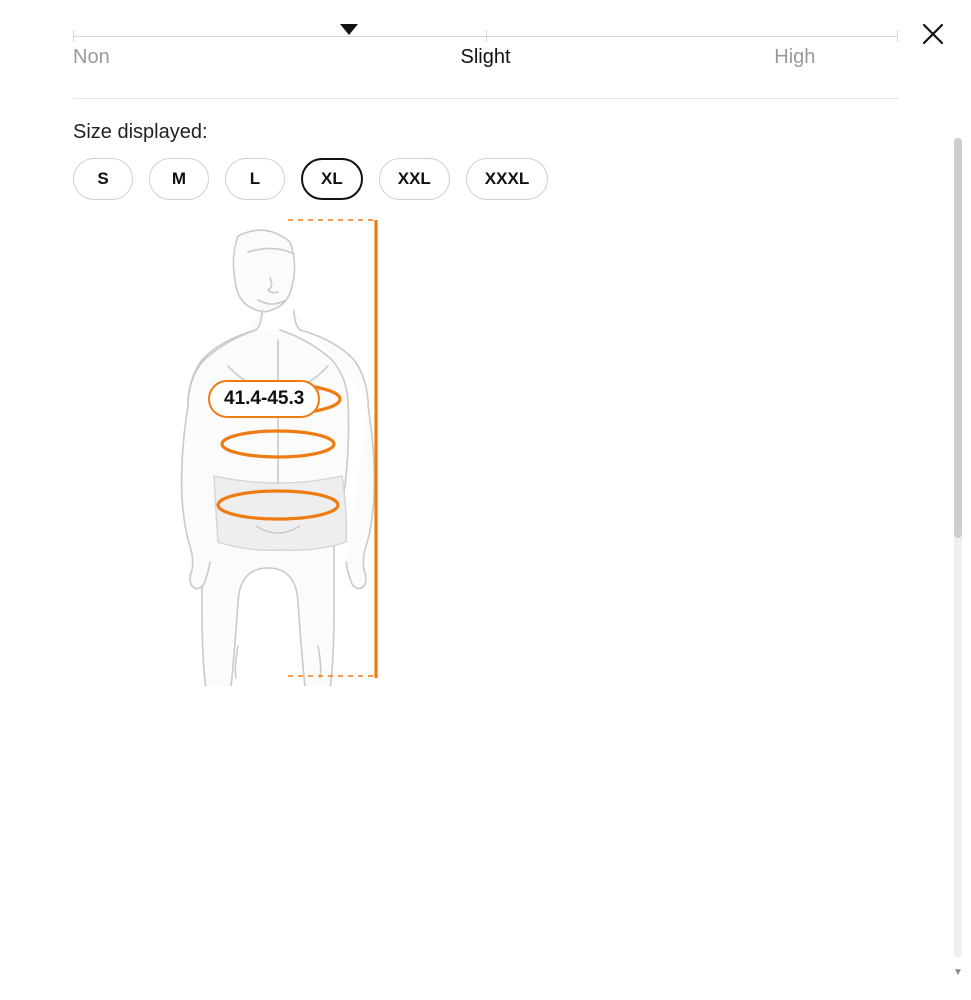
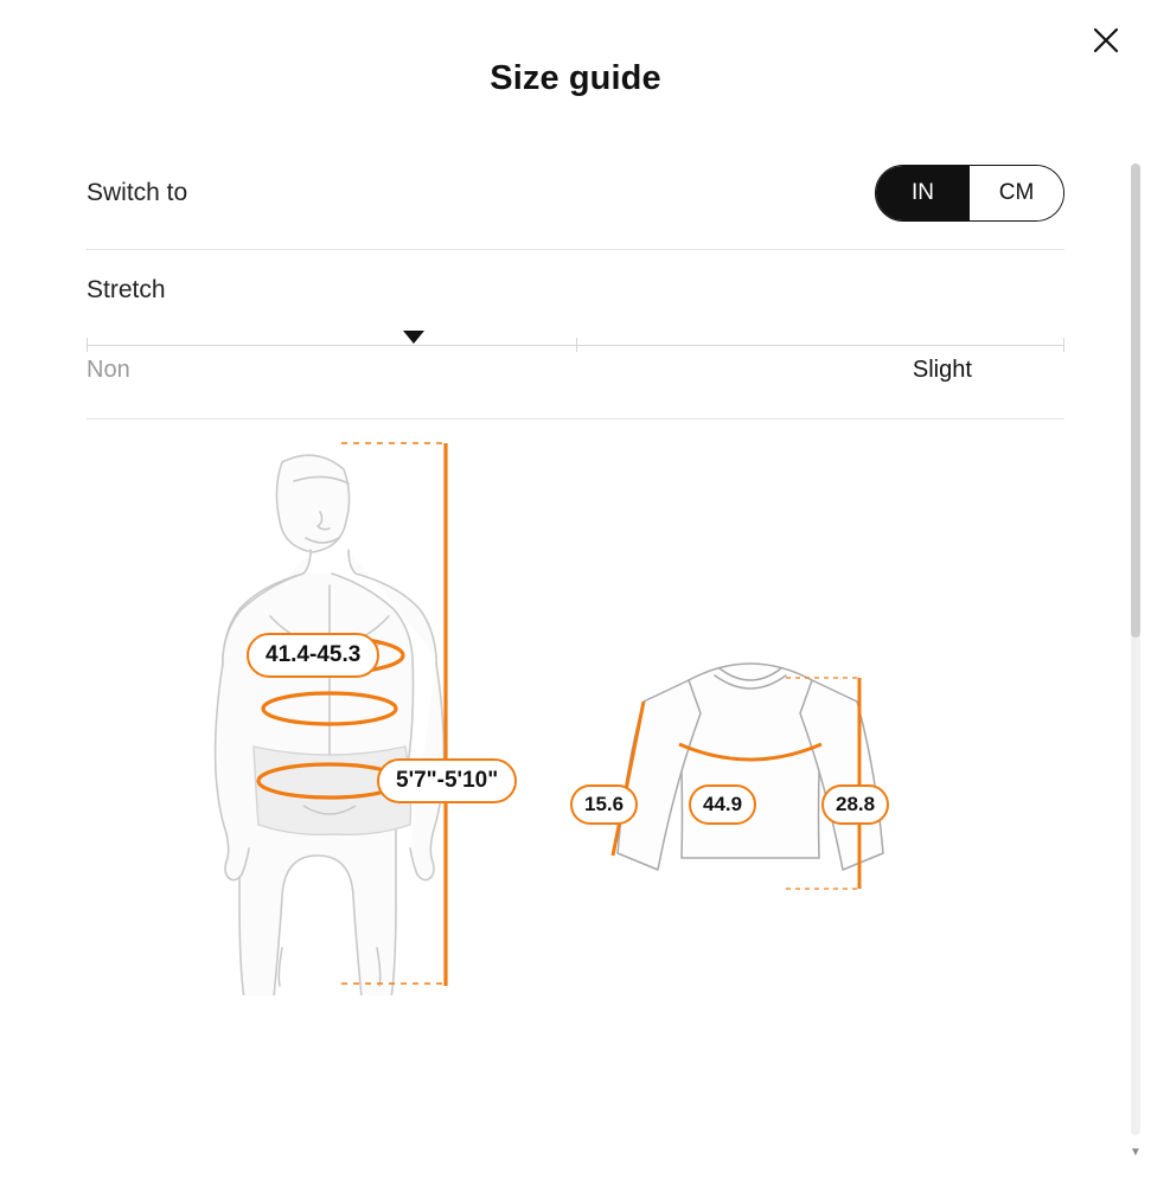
+ Size guide
+ Switch to
+ IN
+ CM
+ Stretch
  Non
  Slight
- High
- Size displayed:
- S
- M
- L
- XL
- XXL
- XXXL
  41.4-45.3
+ 5'7"-5'10"
+ 15.6
+ 44.9
+ 28.8
  ▼
